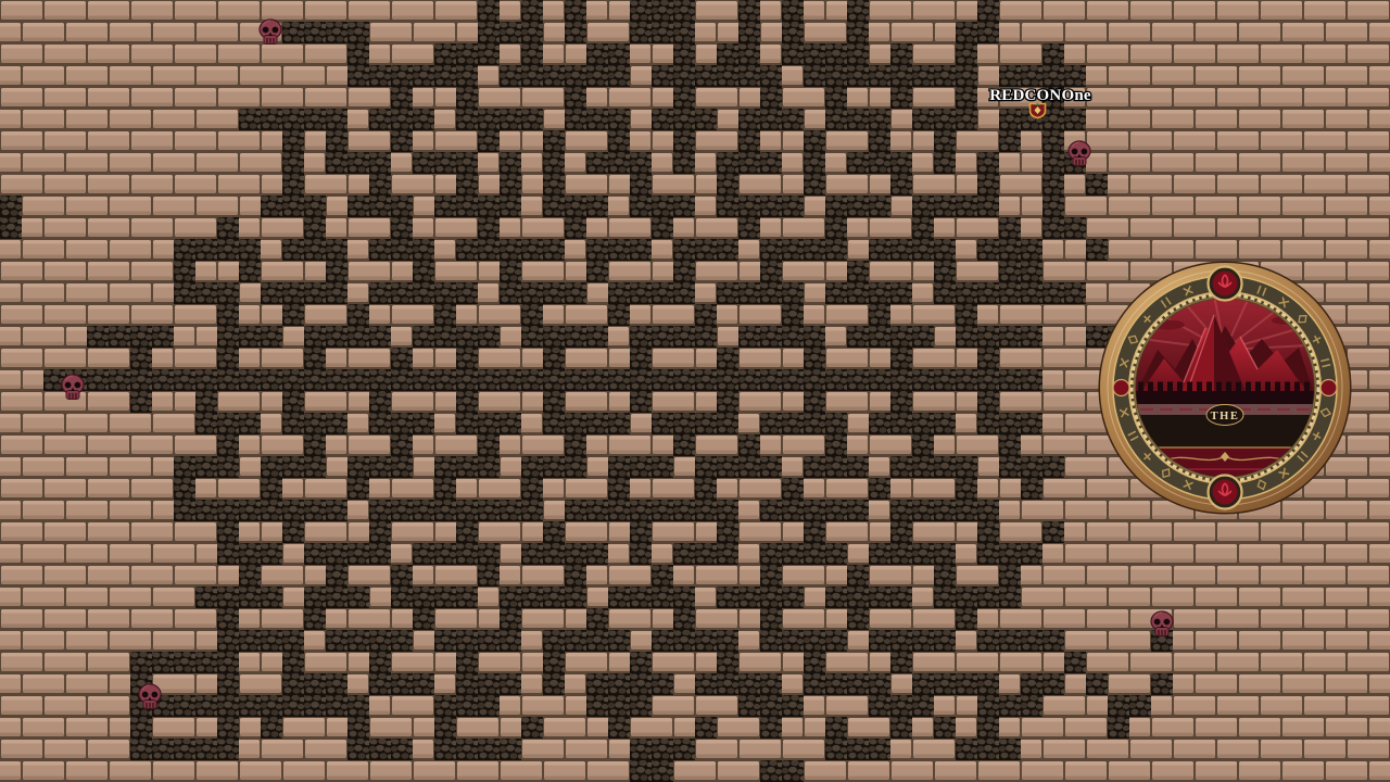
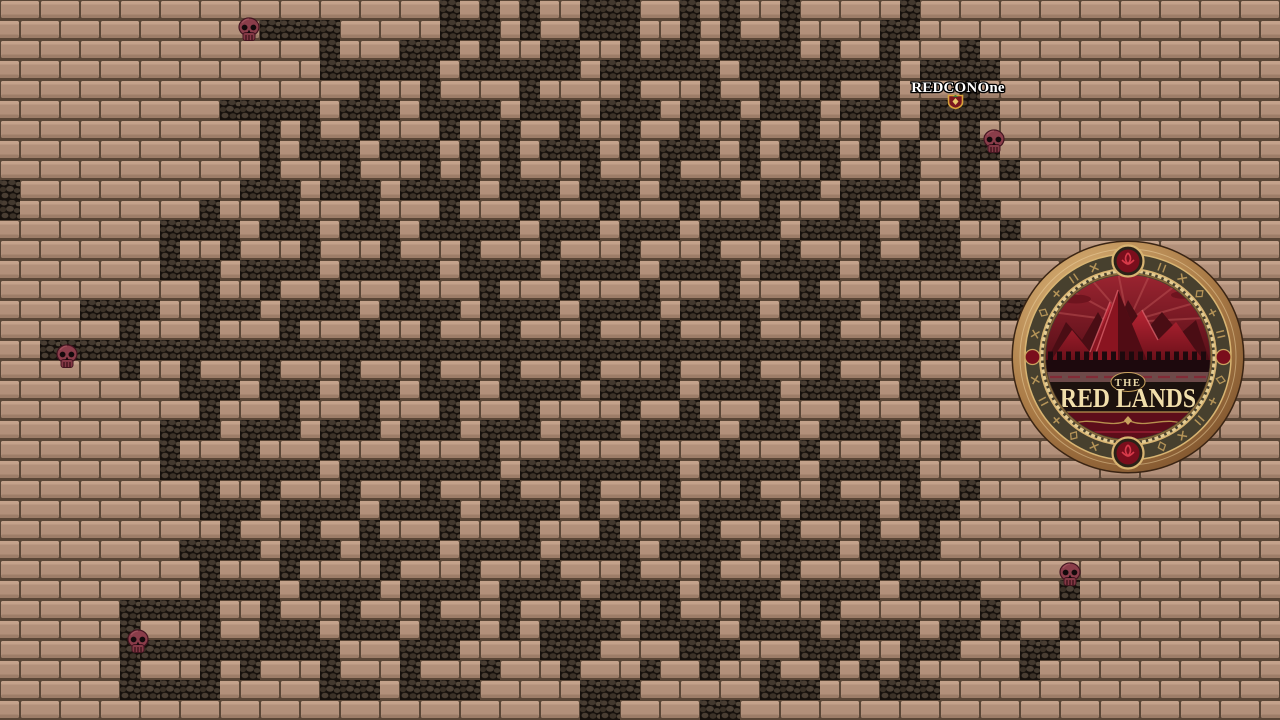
  REDCONOne
  THE
+ RED LANDS
